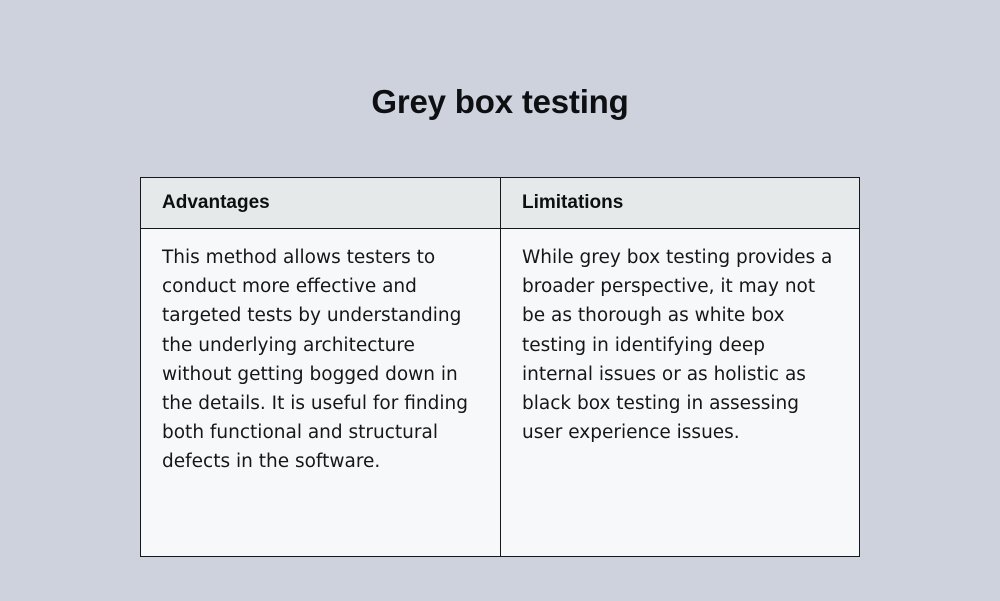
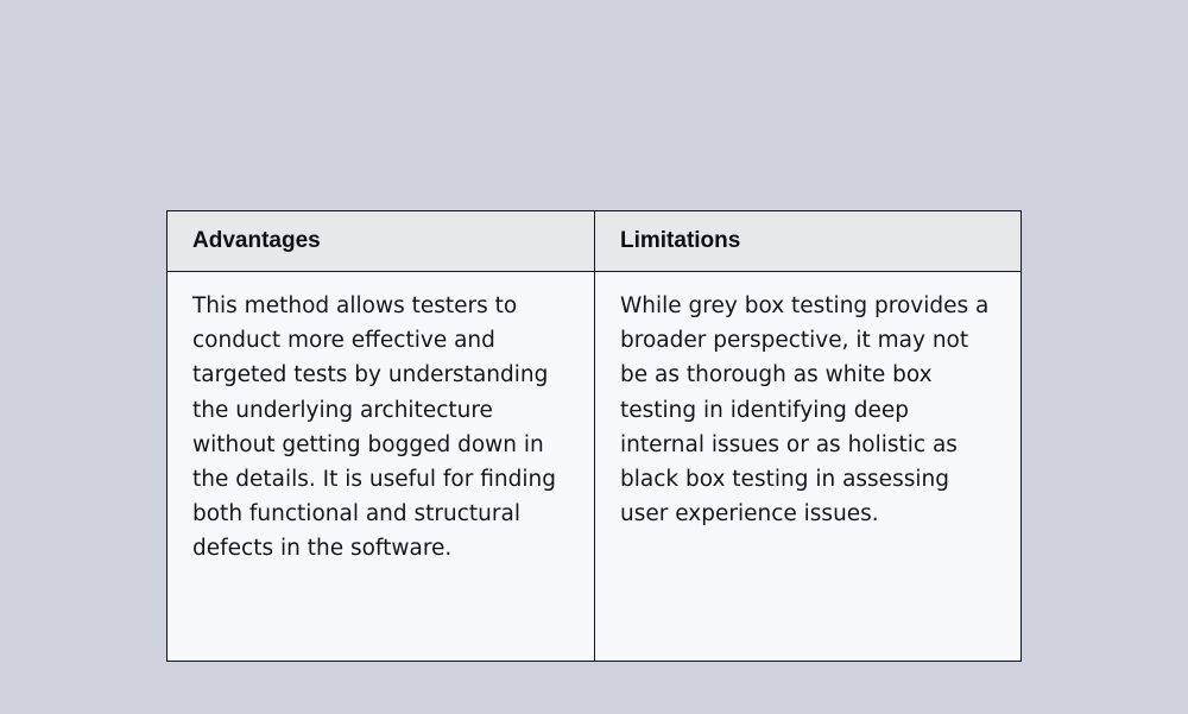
- Grey box testing
  Advantages	Limitations
  This method allows testers to conduct more effective and targeted tests by understanding the underlying architecture without getting bogged down in the details. It is useful for finding both functional and structural defects in the software.	While grey box testing provides a broader perspective, it may not be as thorough as white box testing in identifying deep internal issues or as holistic as black box testing in assessing user experience issues.
